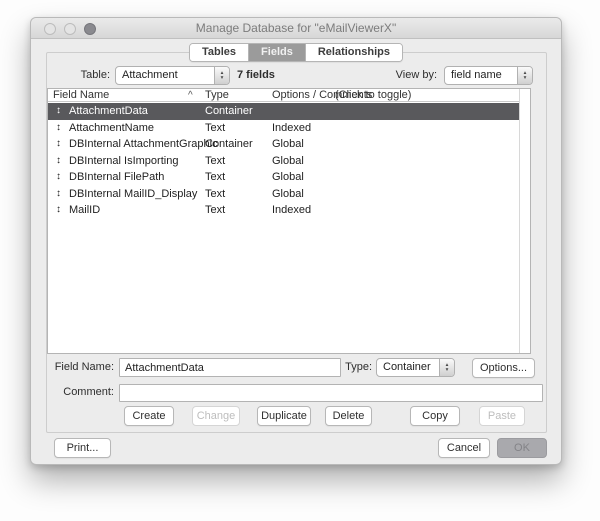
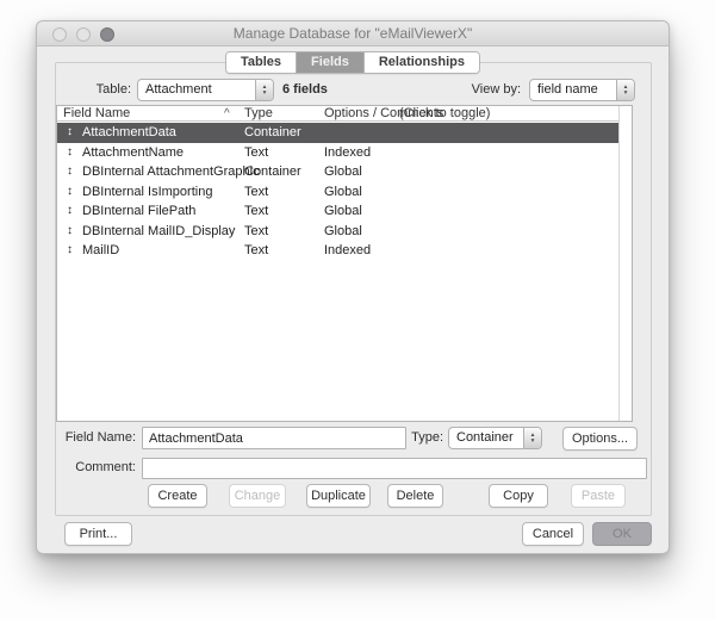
  Manage Database for "eMailViewerX"
  Tables
  Fields
  Relationships
  Table:
  Attachment
- 7 fields
+ 6 fields
  View by:
  field name
  Field Name
  ^
  Type
  Options / Comments
  (Click to toggle)
  ↕
  AttachmentData
  Container
  ↕
  AttachmentName
  Text
  Indexed
  ↕
  DBInternal AttachmentGraphic
  Container
  Global
  ↕
  DBInternal IsImporting
  Text
  Global
  ↕
  DBInternal FilePath
  Text
  Global
  ↕
  DBInternal MailID_Display
  Text
  Global
  ↕
  MailID
  Text
  Indexed
  Field Name:
  AttachmentData
  Type:
  Container
  Options...
  Comment:
  Create
  Change
  Duplicate
  Delete
  Copy
  Paste
  Print...
  Cancel
  OK
